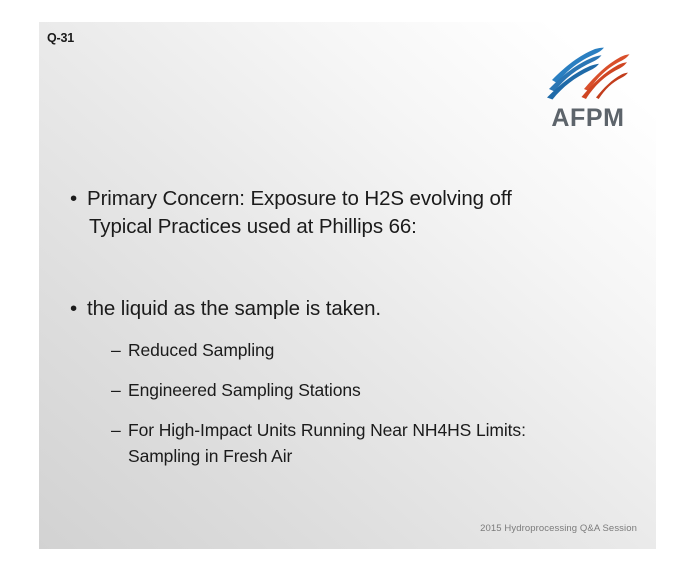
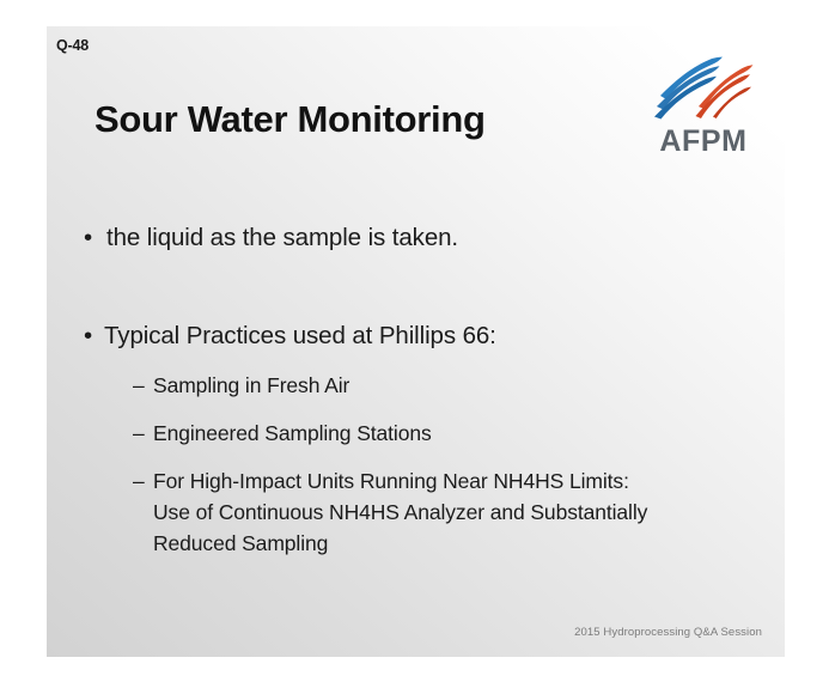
- Q-31
+ Q-48
  AFPM
+ Sour Water Monitoring
  •
- Primary Concern: Exposure to H2S evolving off
- Typical Practices used at Phillips 66:
+ the liquid as the sample is taken.
  •
- the liquid as the sample is taken.
+ Typical Practices used at Phillips 66:
  –
- Reduced Sampling
+ Sampling in Fresh Air
  –
  Engineered Sampling Stations
  –
  For High-Impact Units Running Near NH4HS Limits:
+ Use of Continuous NH4HS Analyzer and Substantially
- Sampling in Fresh Air
+ Reduced Sampling
  2015 Hydroprocessing Q&A Session
